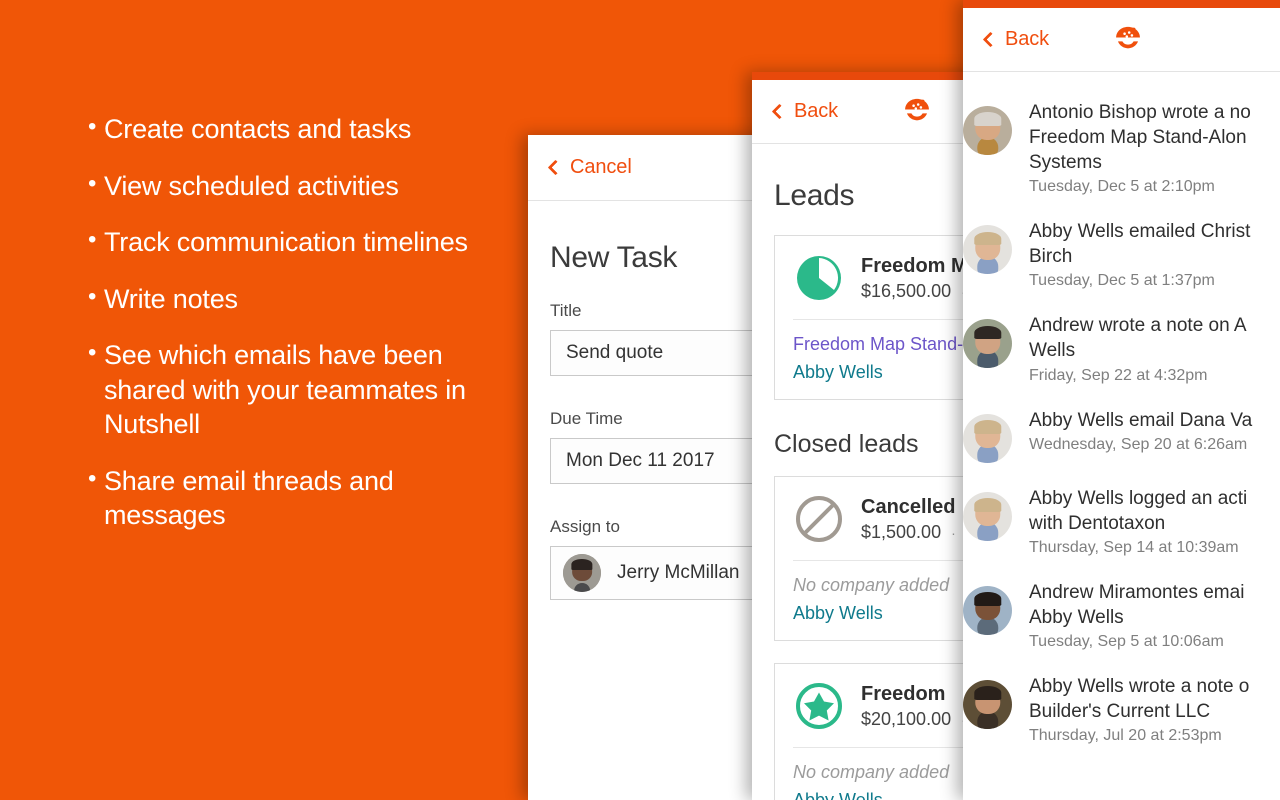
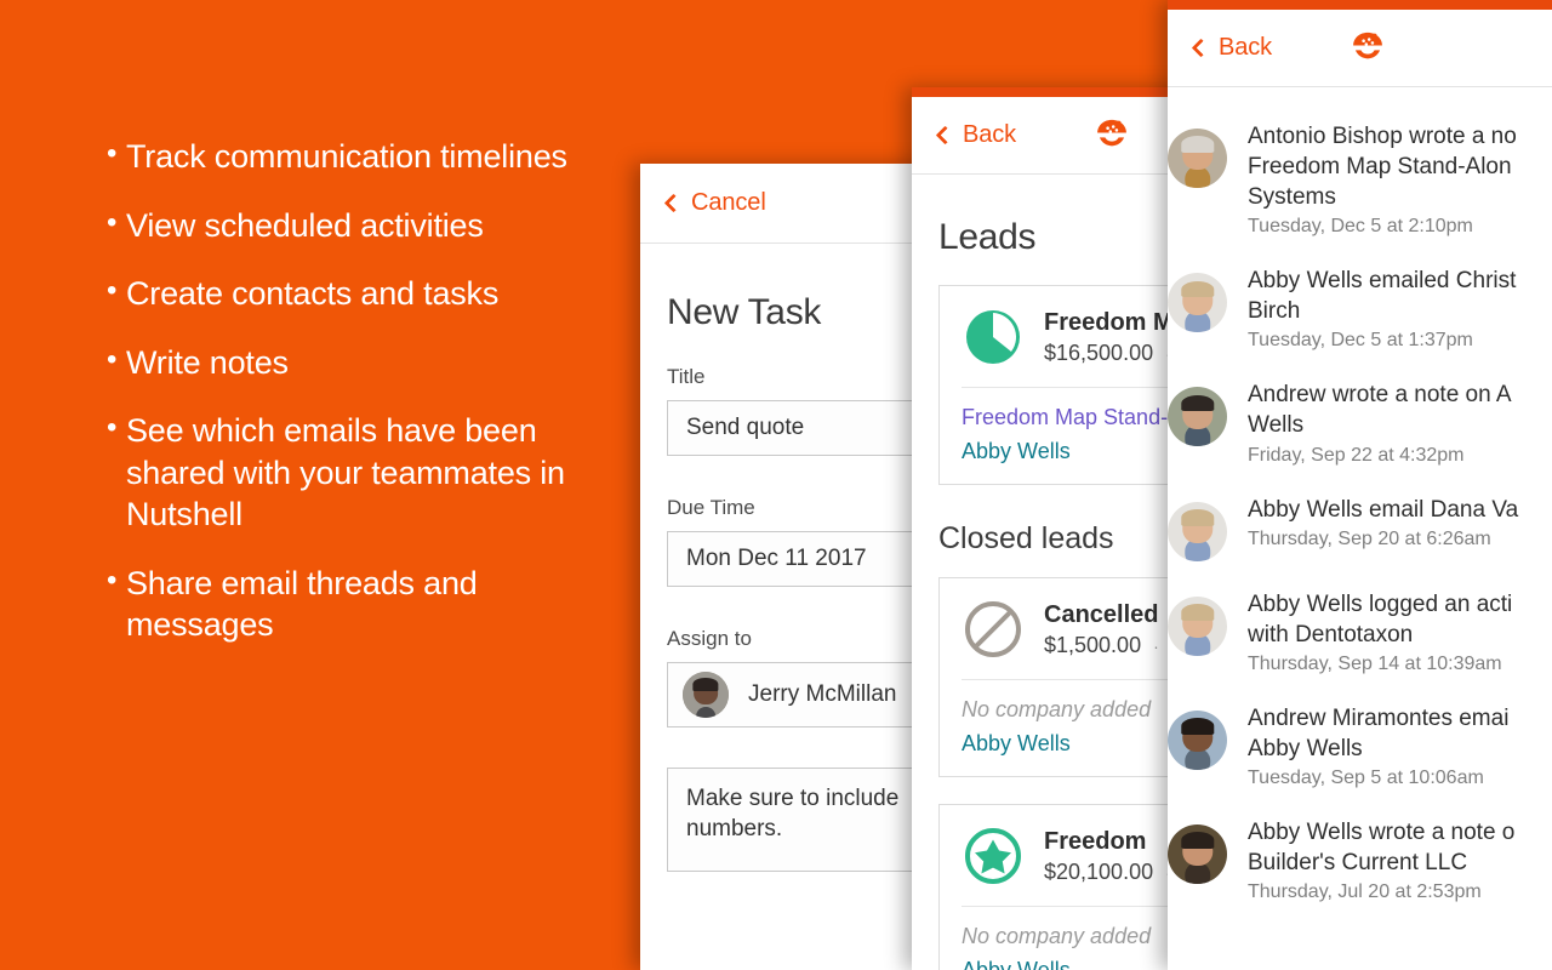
  •
- Create contacts and tasks
+ Track communication timelines
  •
  View scheduled activities
  •
- Track communication timelines
+ Create contacts and tasks
  •
  Write notes
  •
  See which emails have been shared with your teammates in Nutshell
  •
  Share email threads and messages
  Cancel
  New Task
  Title
  Send quote
  Due Time
  Mon Dec 11 2017
  Assign to
  Jerry McMillan
+ Make sure to include numbers.
  Back
  Leads
  Freedom M
  $16,500.00
  Freedom Map Stand-
  Abby Wells
  Closed leads
  Cancelled
  $1,500.00 ·
  No company added
  Abby Wells
  Freedom
  $20,100.00
  No company added
  Back
  Antonio Bishop wrote a no
  Freedom Map Stand-Alon
  Systems
  Tuesday, Dec 5 at 2:10pm
  Abby Wells emailed Christ
  Birch
  Tuesday, Dec 5 at 1:37pm
  Andrew wrote a note on A
  Wells
  Friday, Sep 22 at 4:32pm
  Abby Wells email Dana Va
- Wednesday, Sep 20 at 6:26am
+ Thursday, Sep 20 at 6:26am
  Abby Wells logged an acti
  with Dentotaxon
  Thursday, Sep 14 at 10:39am
  Andrew Miramontes emai
  Abby Wells
  Tuesday, Sep 5 at 10:06am
  Abby Wells wrote a note o
  Builder's Current LLC
  Thursday, Jul 20 at 2:53pm
